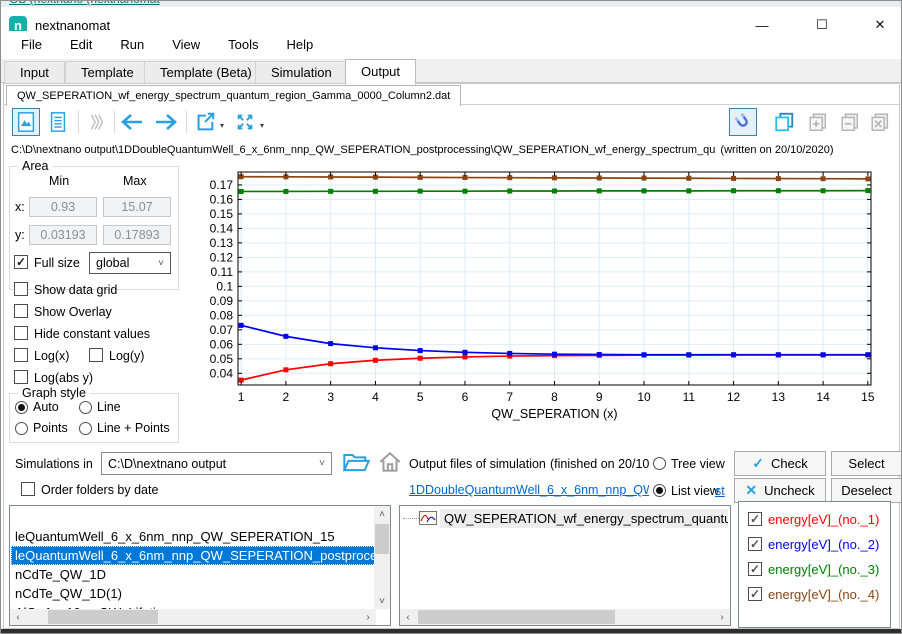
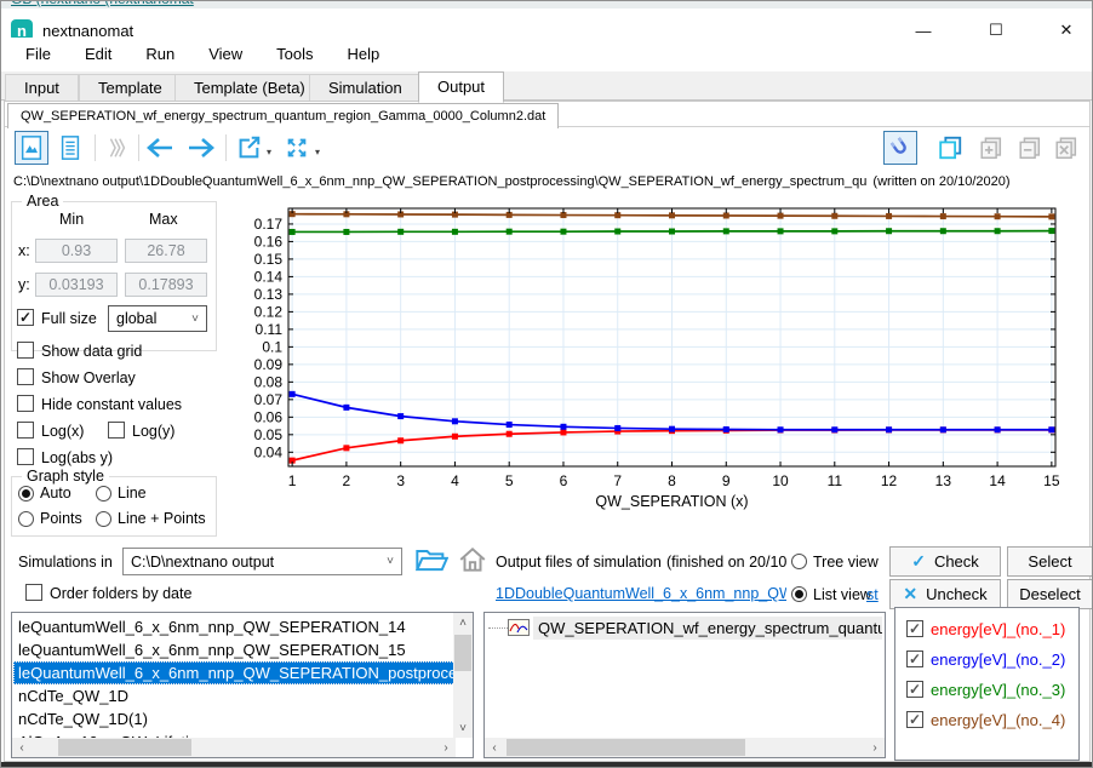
  n
  nextnanomat
  —
  ☐
  ✕
  File
  Edit
  Run
  View
  Tools
  Help
  Input
  Template
  Template (Beta)
  Simulation
  Output
  QW_SEPERATION_wf_energy_spectrum_quantum_region_Gamma_0000_Column2.dat
  ▾
  ▾
  C:\D\nextnano output\1DDoubleQuantumWell_6_x_6nm_nnp_QW_SEPERATION_postprocessing\QW_SEPERATION_wf_energy_spectrum_qu (written on 20/10/2020)
  Area
  Min
  Max
  x:
  0.93
- 15.07
+ 26.78
  y:
  0.03193
  0.17893
  Full size
  global
  ˅
  Show data grid
  Show Overlay
  Hide constant values
  Log(x)
  Log(y)
  Log(abs y)
  Graph style
  Auto
  Line
  Points
  Line + Points
  1
  2
  3
  4
  5
  6
  7
  8
  9
  10
  11
  12
  13
  14
  15
  0.04
  0.05
  0.06
  0.07
  0.08
  0.09
  0.1
  0.11
  0.12
  0.13
  0.14
  0.15
  0.16
  0.17
  QW_SEPERATION (x)
  Simulations in
  C:\D\nextnano output
  ˅
  Output files of simulation
  (finished on 20/10
  Tree view
  ✓
  Check
  Select
  Order folders by date
  1DDoubleQuantumWell_6_x_6nm_nnp_QW
  List view
  st
  ✕
  Uncheck
  Deselect
+ leQuantumWell_6_x_6nm_nnp_QW_SEPERATION_14
  leQuantumWell_6_x_6nm_nnp_QW_SEPERATION_15
  leQuantumWell_6_x_6nm_nnp_QW_SEPERATION_postproc
  nCdTe_QW_1D
  nCdTe_QW_1D(1)
  ˄
  ˅
  ‹
  ›
  QW_SEPERATION_wf_energy_spectrum_quantu
  ‹
  ›
  energy[eV]_(no._1)
  energy[eV]_(no._2)
  energy[eV]_(no._3)
  energy[eV]_(no._4)
